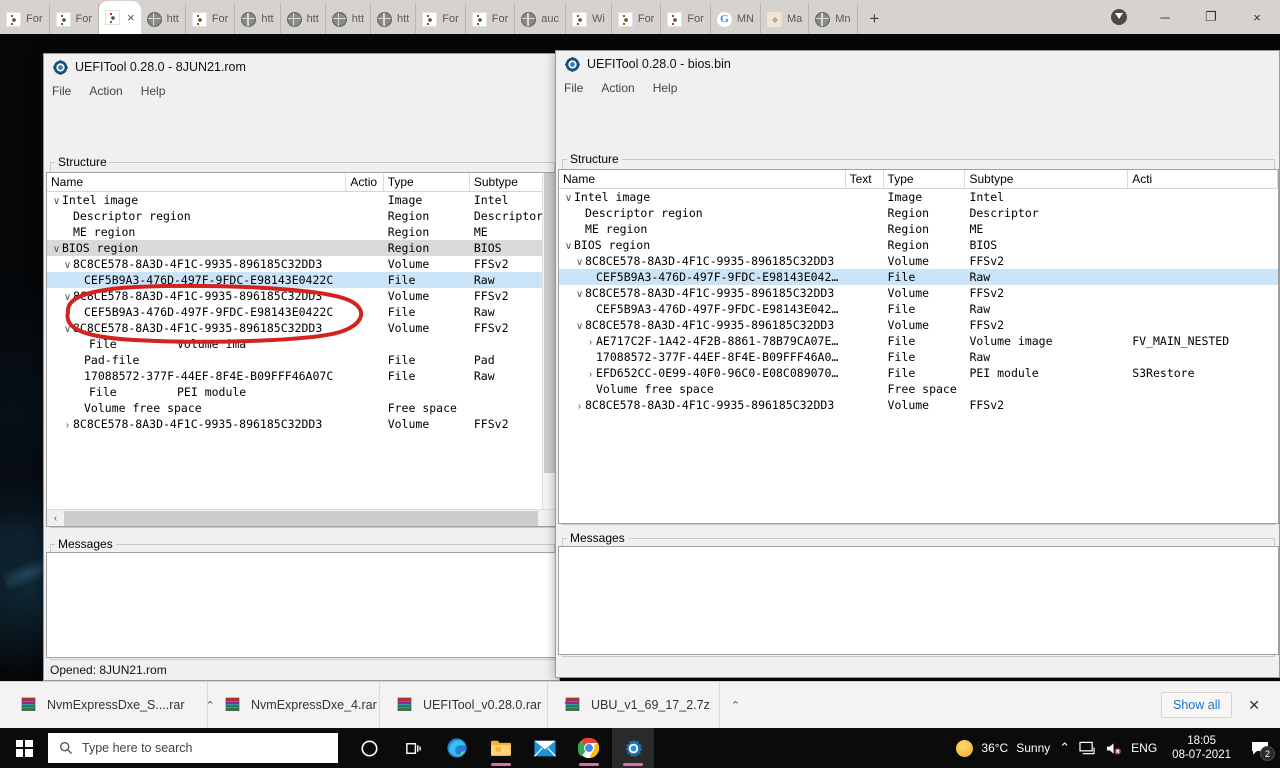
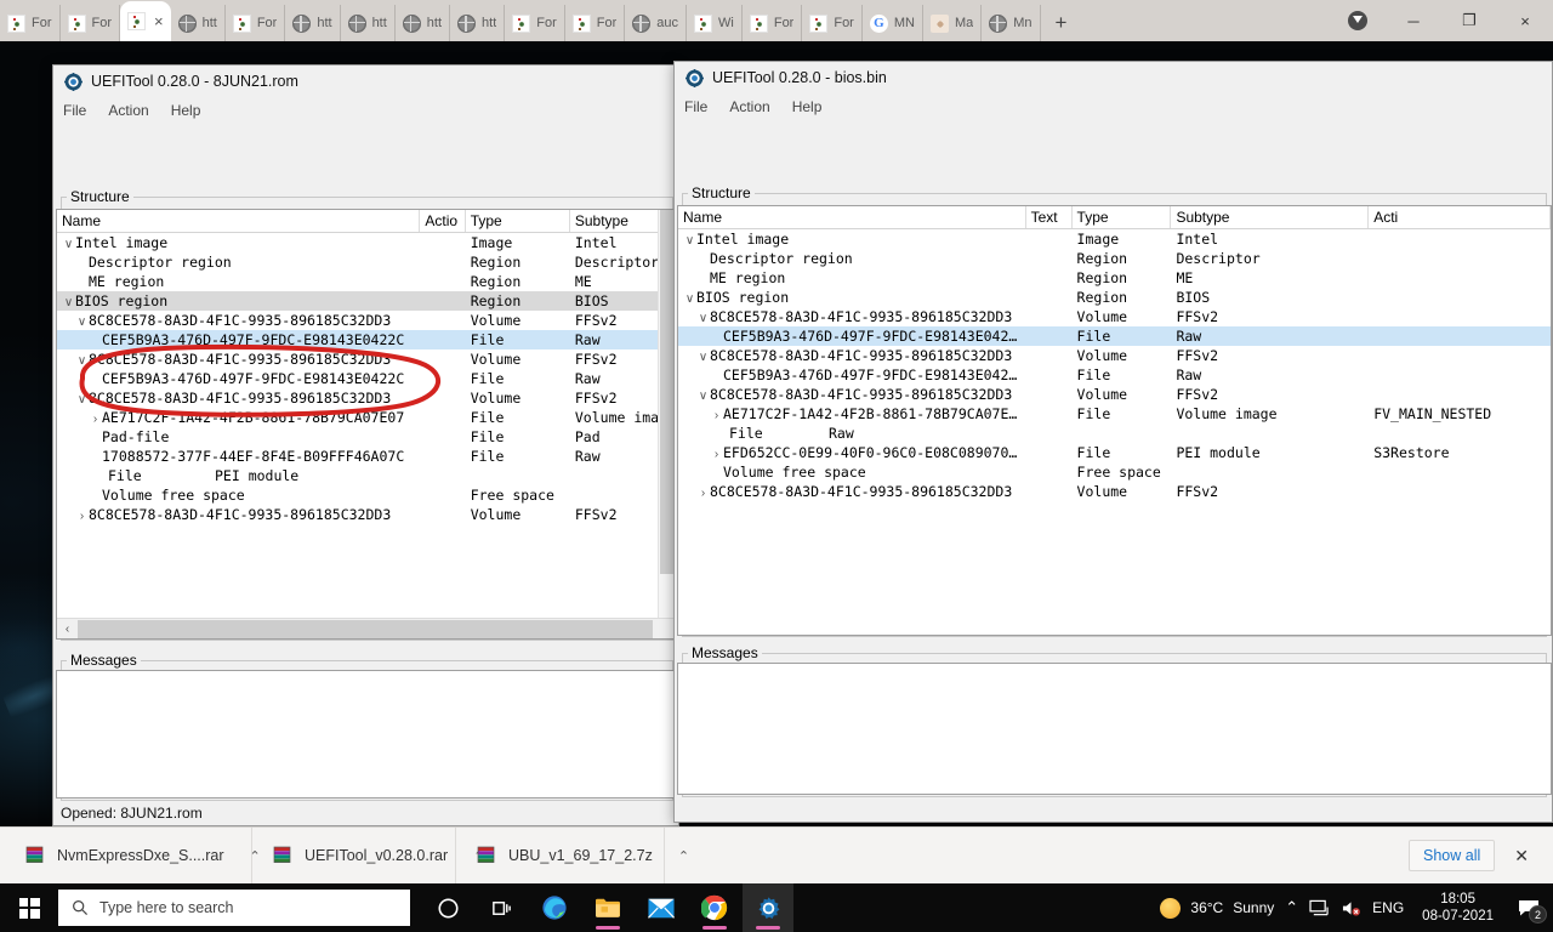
  For
  For
  ×
  htt
  For
  htt
  htt
  htt
  htt
  For
  For
  auc
  Wi
  For
  For
  G
  MN
  Ma
  Mn
  +
  ─
  ❐
  ×
  UEFITool 0.28.0 - 8JUN21.rom
  File
  Action
  Help
  Structure
  Name
  Actio
  Type
  Subtype
  ∨ Intel image
  Image
  Intel
  Descriptor region
  Region
  Descriptor
  ME region
  Region
  ME
  ∨ BIOS region
  Region
  BIOS
  ∨ 8C8CE578-8A3D-4F1C-9935-896185C32DD3
  Volume
  FFSv2
  CEF5B9A3-476D-497F-9FDC-E98143E0422C
  File
  Raw
  ∨ 8CE578-8A3D-4F1C-9935-896185C32DD3
  Volume
  FFSv2
  CEF5B9A3-476D-497F-9FDC-E98143E0422C
  File
  Raw
  ∨ C8CE578-8A3D-4F1C-9935-896185C32DD3
  Volume
  FFSv2
+ › AE717C2F-1A42-4F2B-8861-78B79CA07E07
  File
  Volume ima
  Pad-file
  File
  Pad
  17088572-377F-44EF-8F4E-B09FFF46A07C
  File
  Raw
  File
  PEI module
  Volume free space
  Free space
  › 8C8CE578-8A3D-4F1C-9935-896185C32DD3
  Volume
  FFSv2
  ‹
  Messages
  Opened: 8JUN21.rom
  UEFITool 0.28.0 - bios.bin
  File
  Action
  Help
  Structure
  Name
  Text
  Type
  Subtype
  Acti
  ∨ Intel image
  Image
  Intel
  Descriptor region
  Region
  Descriptor
  ME region
  Region
  ME
  ∨ BIOS region
  Region
  BIOS
  ∨ 8C8CE578-8A3D-4F1C-9935-896185C32DD3
  Volume
  FFSv2
  CEF5B9A3-476D-497F-9FDC-E98143E042…
  File
  Raw
  ∨ 8C8CE578-8A3D-4F1C-9935-896185C32DD3
  Volume
  FFSv2
  CEF5B9A3-476D-497F-9FDC-E98143E042…
  File
  Raw
  ∨ 8C8CE578-8A3D-4F1C-9935-896185C32DD3
  Volume
  FFSv2
  › AE717C2F-1A42-4F2B-8861-78B79CA07E…
  File
  Volume image
  FV_MAIN_NESTED
- 17088572-377F-44EF-8F4E-B09FFF46A0…
  File
  Raw
  › EFD652CC-0E99-40F0-96C0-E08C089070…
  File
  PEI module
  S3Restore
  Volume free space
  Free space
  › 8C8CE578-8A3D-4F1C-9935-896185C32DD3
  Volume
  FFSv2
  Messages
  NvmExpressDxe_S....rar
  ⌃
- NvmExpressDxe_4.rar
  UEFITool_v0.28.0.rar
  UBU_v1_69_17_2.7z
  ⌃
  Show all
  ✕
  Type here to search
  36°C
  Sunny
  ⌃
  ENG
  18:05
  08-07-2021
  2
